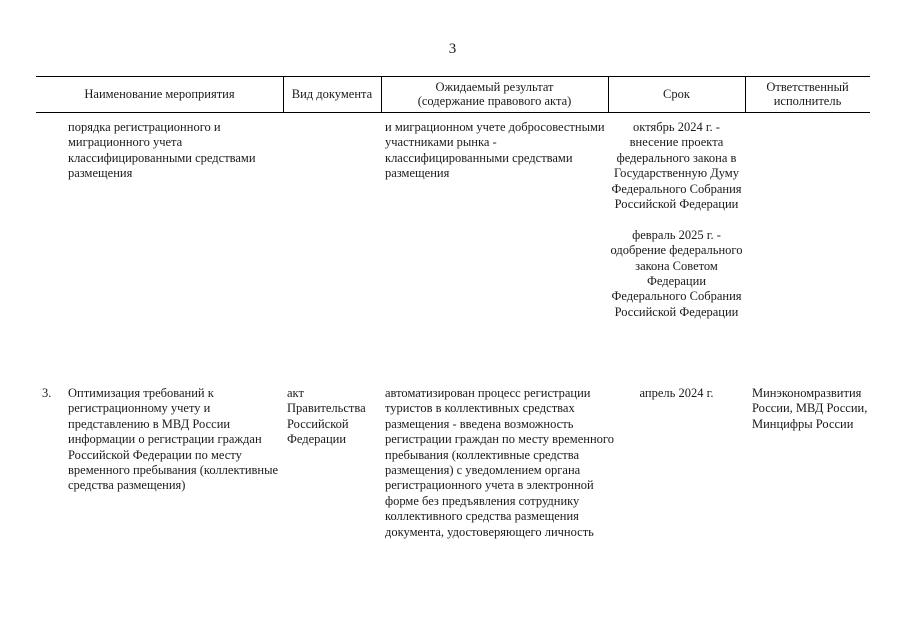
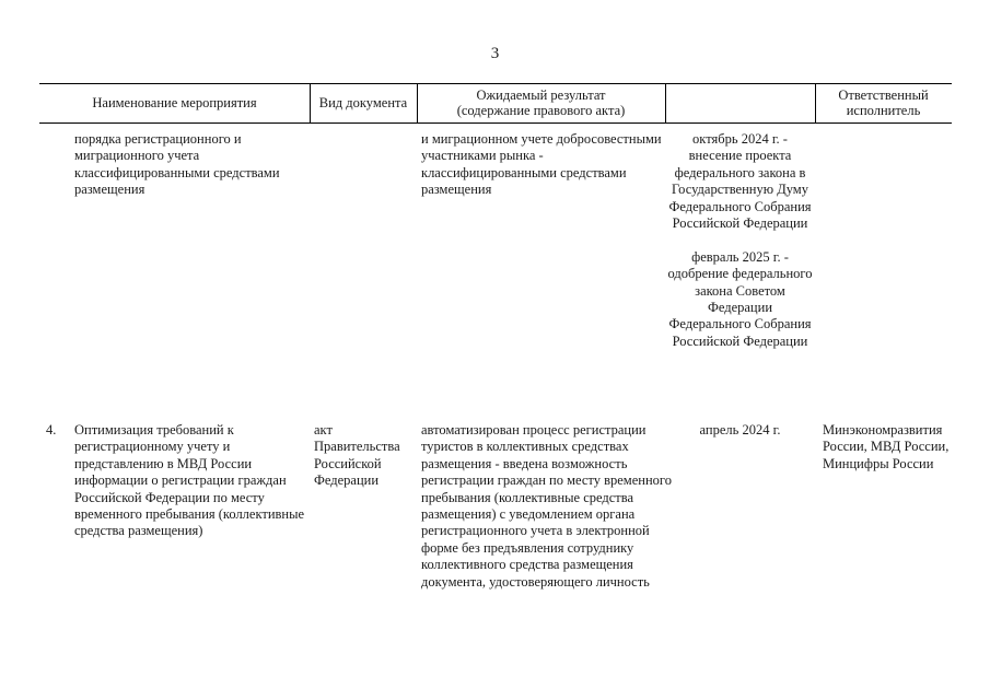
  3
  Наименование мероприятия
  Вид документа
  Ожидаемый результат
  (содержание правового акта)
- Срок
  Ответственный
  исполнитель
  порядка регистрационного и миграционного учета классифицированными средствами размещения
  и миграционном учете добросовестными участниками рынка - классифицированными средствами размещения
  октябрь 2024 г. - внесение проекта федерального закона в Государственную Думу Федерального Собрания Российской Федерации
  февраль 2025 г. - одобрение федерального закона Советом Федерации Федерального Собрания Российской Федерации
- 3.
+ 4.
  Оптимизация требований к регистрационному учету и представлению в МВД России информации о регистрации граждан Российской Федерации по месту временного пребывания (коллективные средства размещения)
  акт Правительства Российской Федерации
  автоматизирован процесс регистрации туристов в коллективных средствах размещения - введена возможность регистрации граждан по месту временного пребывания (коллективные средства размещения) с уведомлением органа регистрационного учета в электронной форме без предъявления сотруднику коллективного средства размещения документа, удостоверяющего личность
  апрель 2024 г.
  Минэкономразвития России, МВД России, Минцифры России
